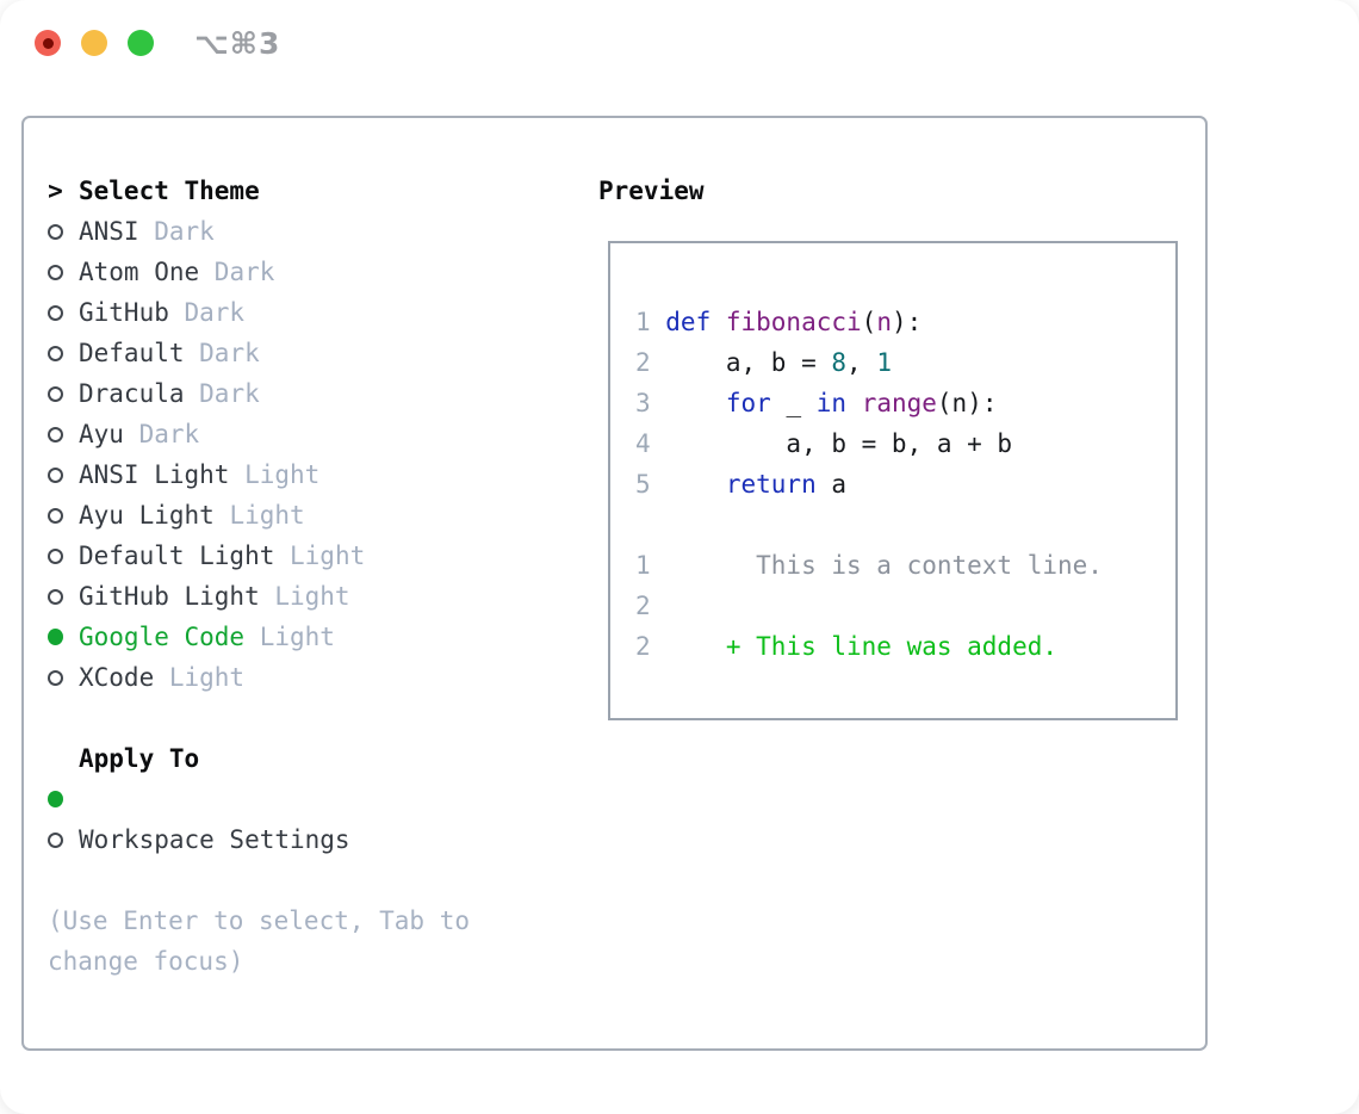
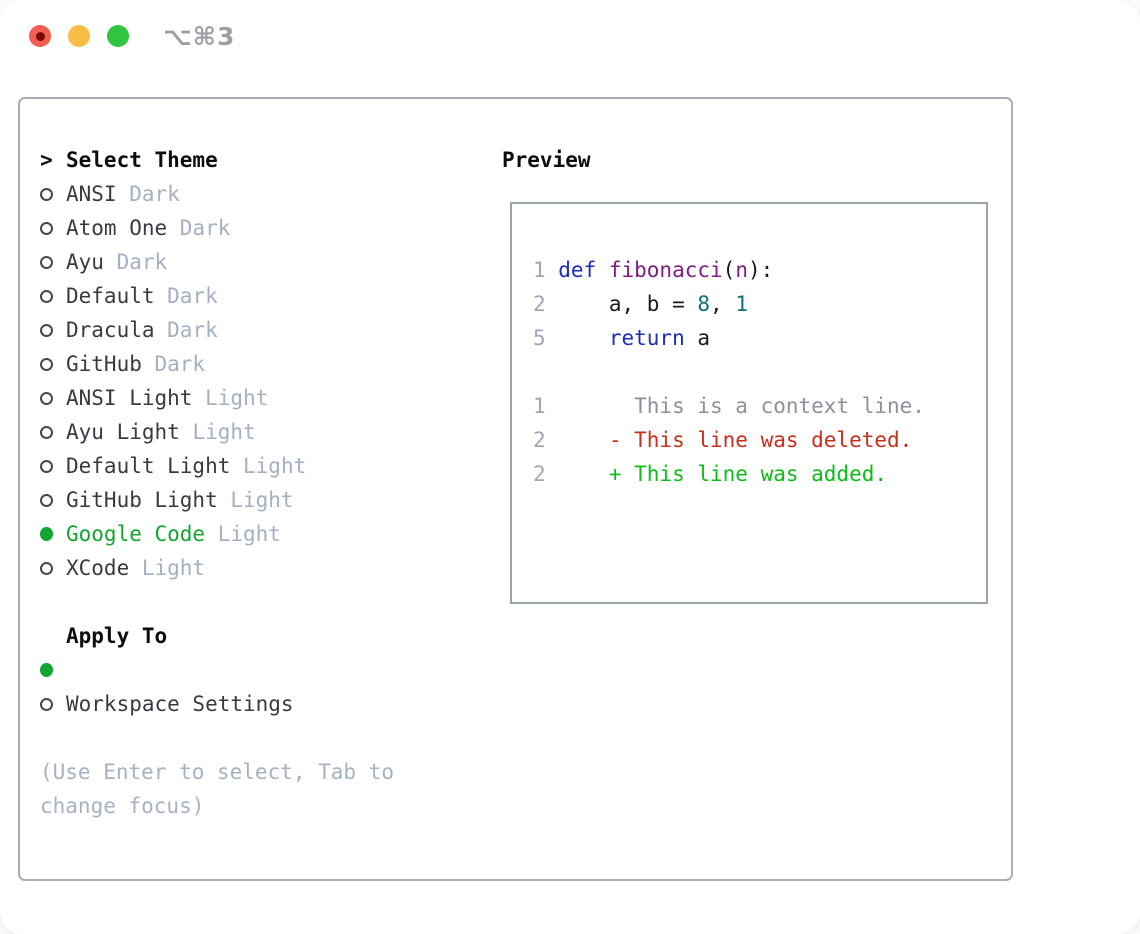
  ⌥⌘3
  >
  Select Theme
  ANSI
  Dark
  Atom One
  Dark
- GitHub
+ Ayu
  Dark
  Default
  Dark
  Dracula
  Dark
- Ayu
+ GitHub
  Dark
  ANSI Light
  Light
  Ayu Light
  Light
  Default Light
  Light
  GitHub Light
  Light
  Google Code
  Light
  XCode
  Light
  Apply To
  Workspace Settings
  (Use Enter to select, Tab to
  change focus)
  Preview
  1
  def
  fibonacci
  (
  n
  ):
  2
  a, b =
  8
  ,
  1
- 3
- for
- _
- in
- range
- (n):
- 4
- a, b = b, a + b
  5
  return
  a
  1
  This is a context line.
  2
+ - This line was deleted.
  2
  + This line was added.
